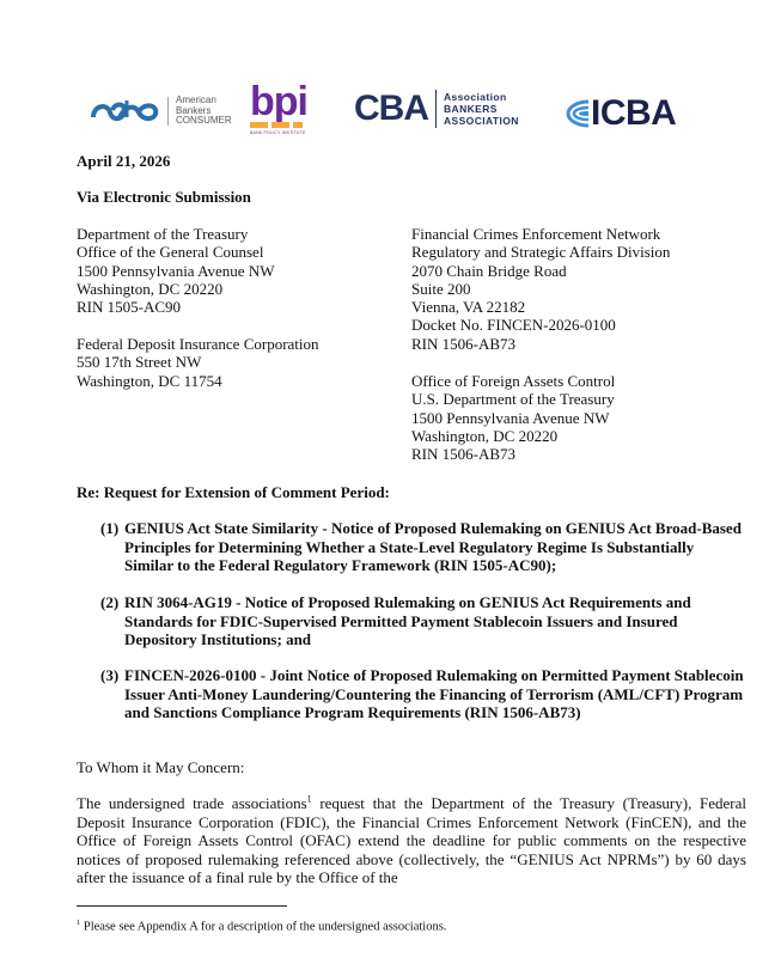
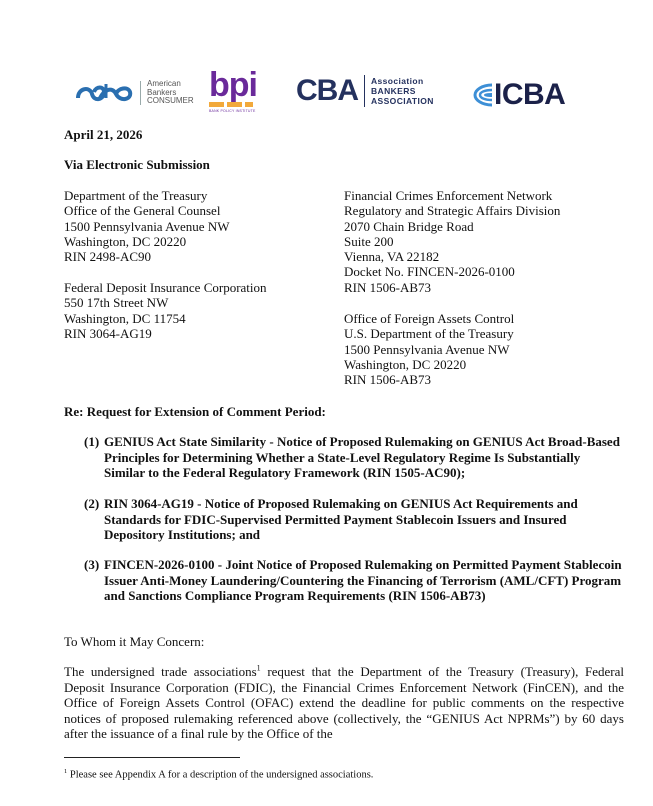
  American
  Bankers
  CONSUMER
  bpi
  CBA
  Association
  BANKERS
  ASSOCIATION
  ICBA
  April 21, 2026
  Via Electronic Submission
  Department of the Treasury
  Office of the General Counsel
  1500 Pennsylvania Avenue NW
  Washington, DC 20220
- RIN 1505-AC90
+ RIN 2498-AC90
  Federal Deposit Insurance Corporation
  550 17th Street NW
  Washington, DC 11754
+ RIN 3064-AG19
  Financial Crimes Enforcement Network
  Regulatory and Strategic Affairs Division
  2070 Chain Bridge Road
  Suite 200
  Vienna, VA 22182
  Docket No. FINCEN-2026-0100
  RIN 1506-AB73
  Office of Foreign Assets Control
  U.S. Department of the Treasury
  1500 Pennsylvania Avenue NW
  Washington, DC 20220
  RIN 1506-AB73
  Re: Request for Extension of Comment Period:
  (1)
  GENIUS Act State Similarity - Notice of Proposed Rulemaking on GENIUS Act Broad-Based Principles for Determining Whether a State-Level Regulatory Regime Is Substantially Similar to the Federal Regulatory Framework (RIN 1505-AC90);
  (2)
  RIN 3064-AG19 - Notice of Proposed Rulemaking on GENIUS Act Requirements and Standards for FDIC-Supervised Permitted Payment Stablecoin Issuers and Insured Depository Institutions; and
  (3)
  FINCEN-2026-0100 - Joint Notice of Proposed Rulemaking on Permitted Payment Stablecoin Issuer Anti-Money Laundering/Countering the Financing of Terrorism (AML/CFT) Program and Sanctions Compliance Program Requirements (RIN 1506-AB73)
  To Whom it May Concern:
  The undersigned trade associations1 request that the Department of the Treasury (Treasury), Federal Deposit Insurance Corporation (FDIC), the Financial Crimes Enforcement Network (FinCEN), and the Office of Foreign Assets Control (OFAC) extend the deadline for public comments on the respective notices of proposed rulemaking referenced above (collectively, the “GENIUS Act NPRMs”) by 60 days after the issuance of a final rule by the Office of the
  Please see Appendix A for a description of the undersigned associations.
